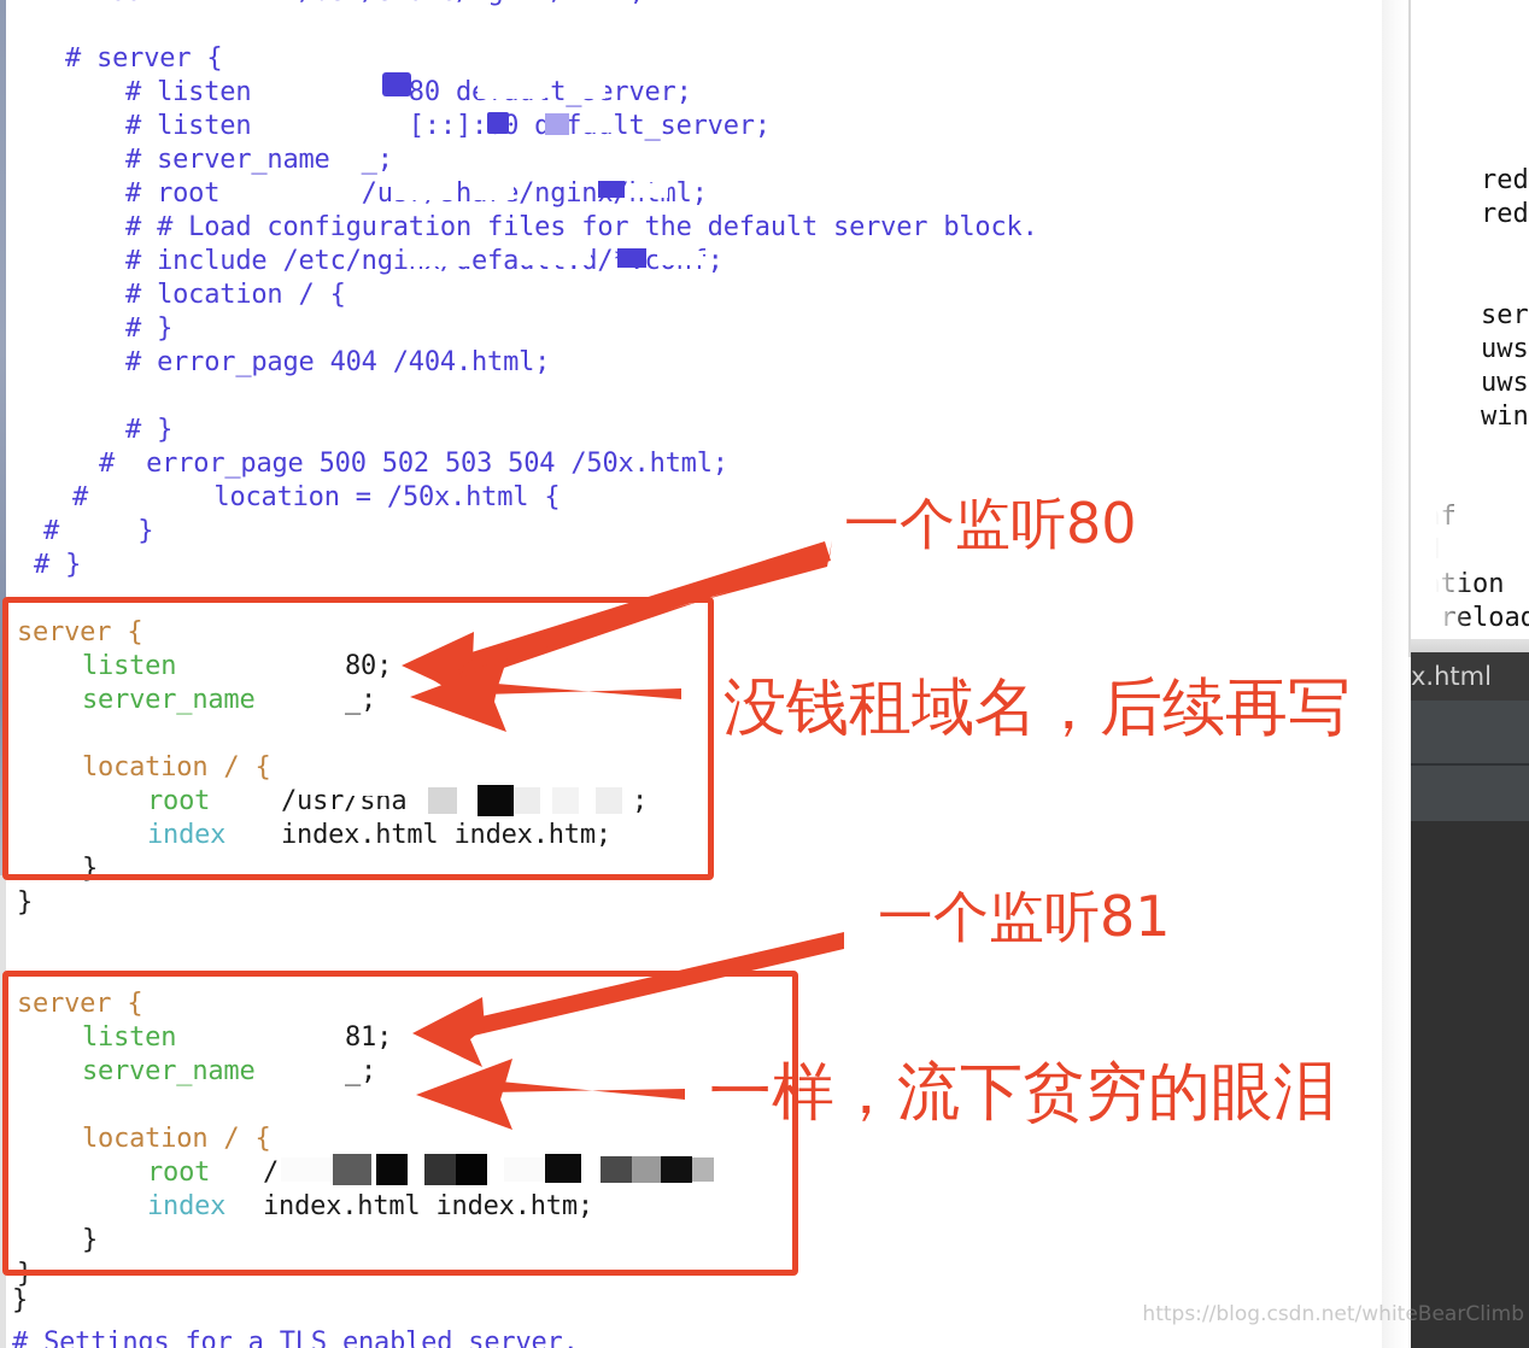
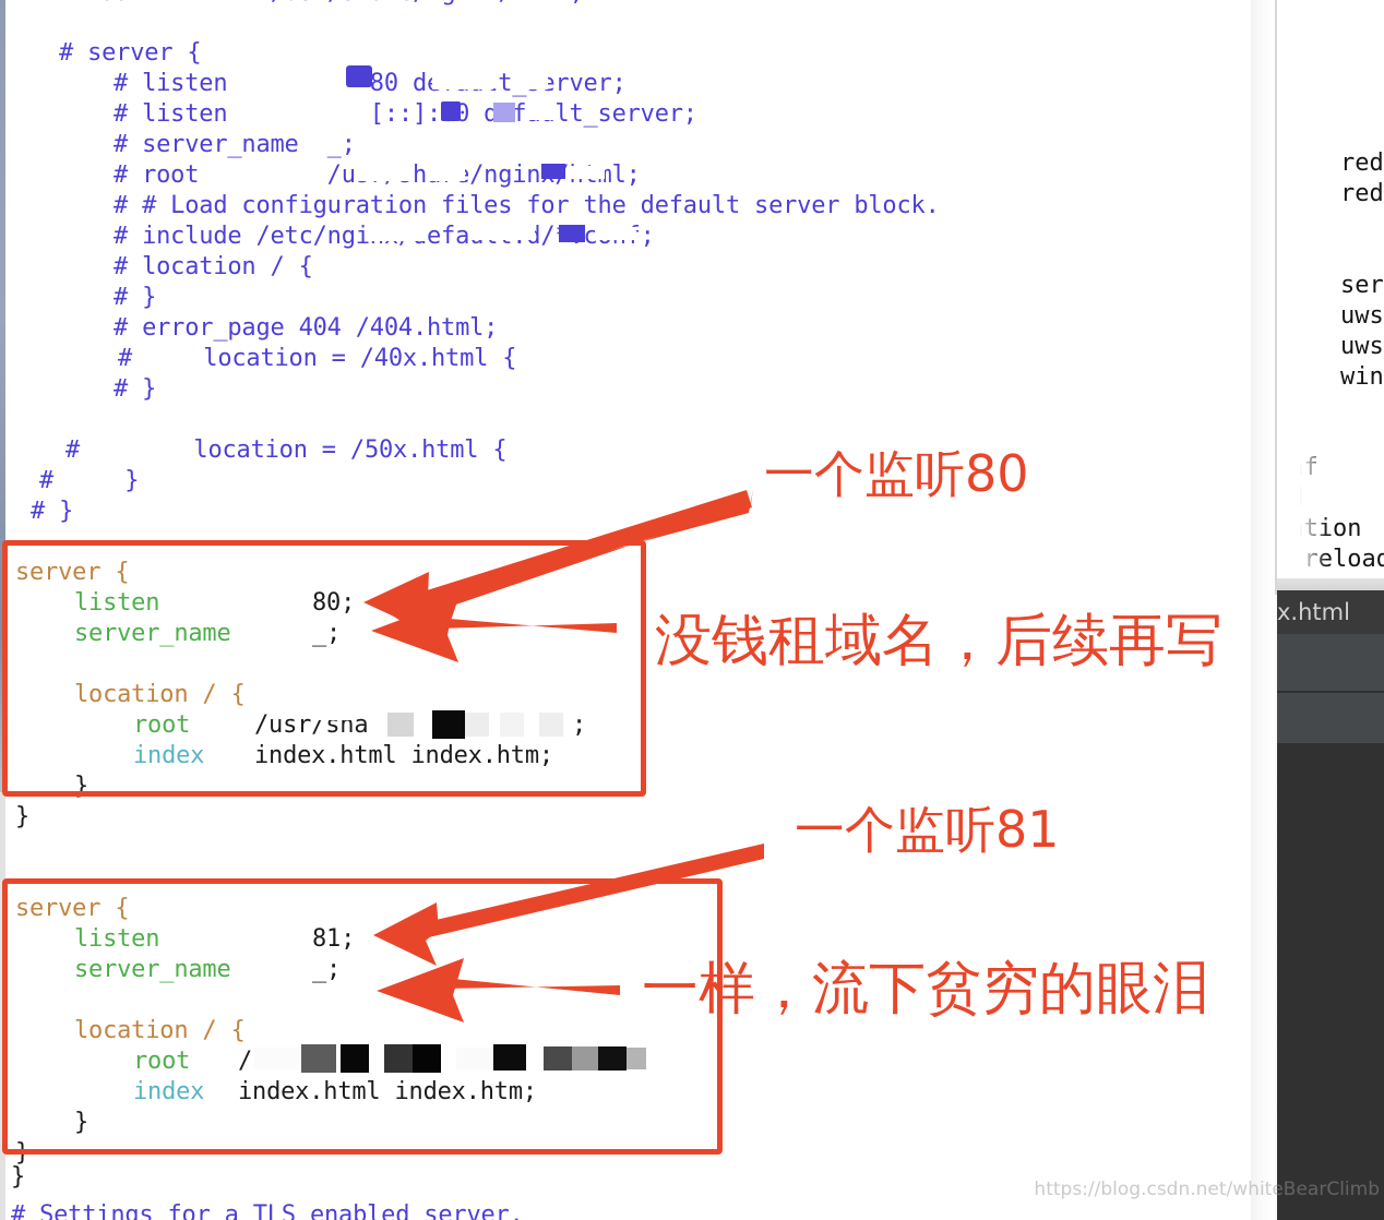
  # server {
  # listen [::]:0 dflt_server;
  # server_name _;
  # # Load configuration files for the default server block.
  # location / {
  # }
  # error_page 404 /404.html;
+ # location = /40x.html {
  # }
- # error_page 500 502 503 504 /50x.html;
  # location = /50x.html {
  # }
  # }
  server {
  listen
  80;
  server_name
  _;
  location / {
  root
  /usr/sha
  ;
  index
  index.html index.htm;
  }
  }
  server {
  listen
  81;
  server_name
  _;
  location / {
  root
  /
  index
  index.html index.htm;
  }
  }
  }
  # Settings for a TLS enabled server.
  一个监听80
  没钱租域名，后续再写
  一个监听81
  一样，流下贫穷的眼泪
  red
  red
  ser
  uws
  uws
  win
  x.html
  https://blog.csdn.net/whiteBearClimb
